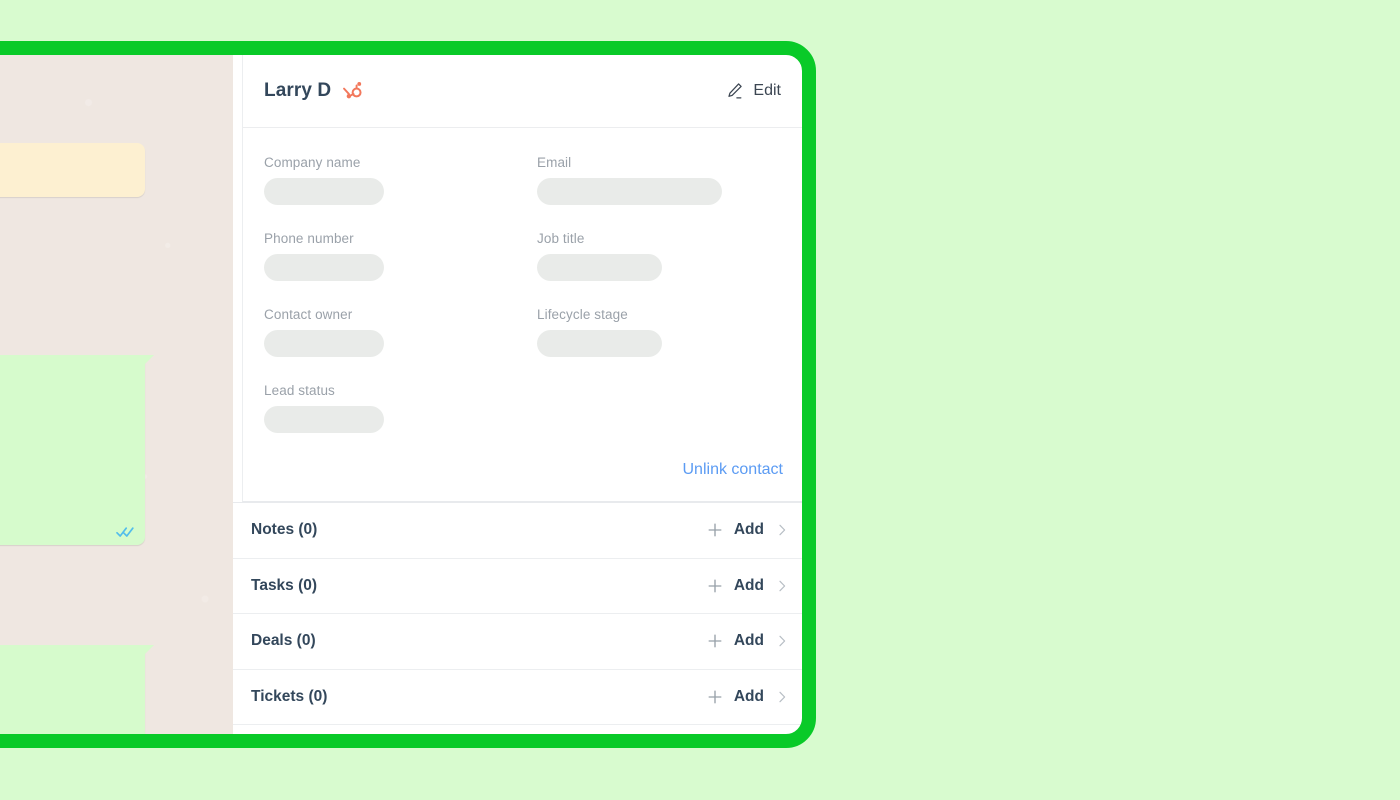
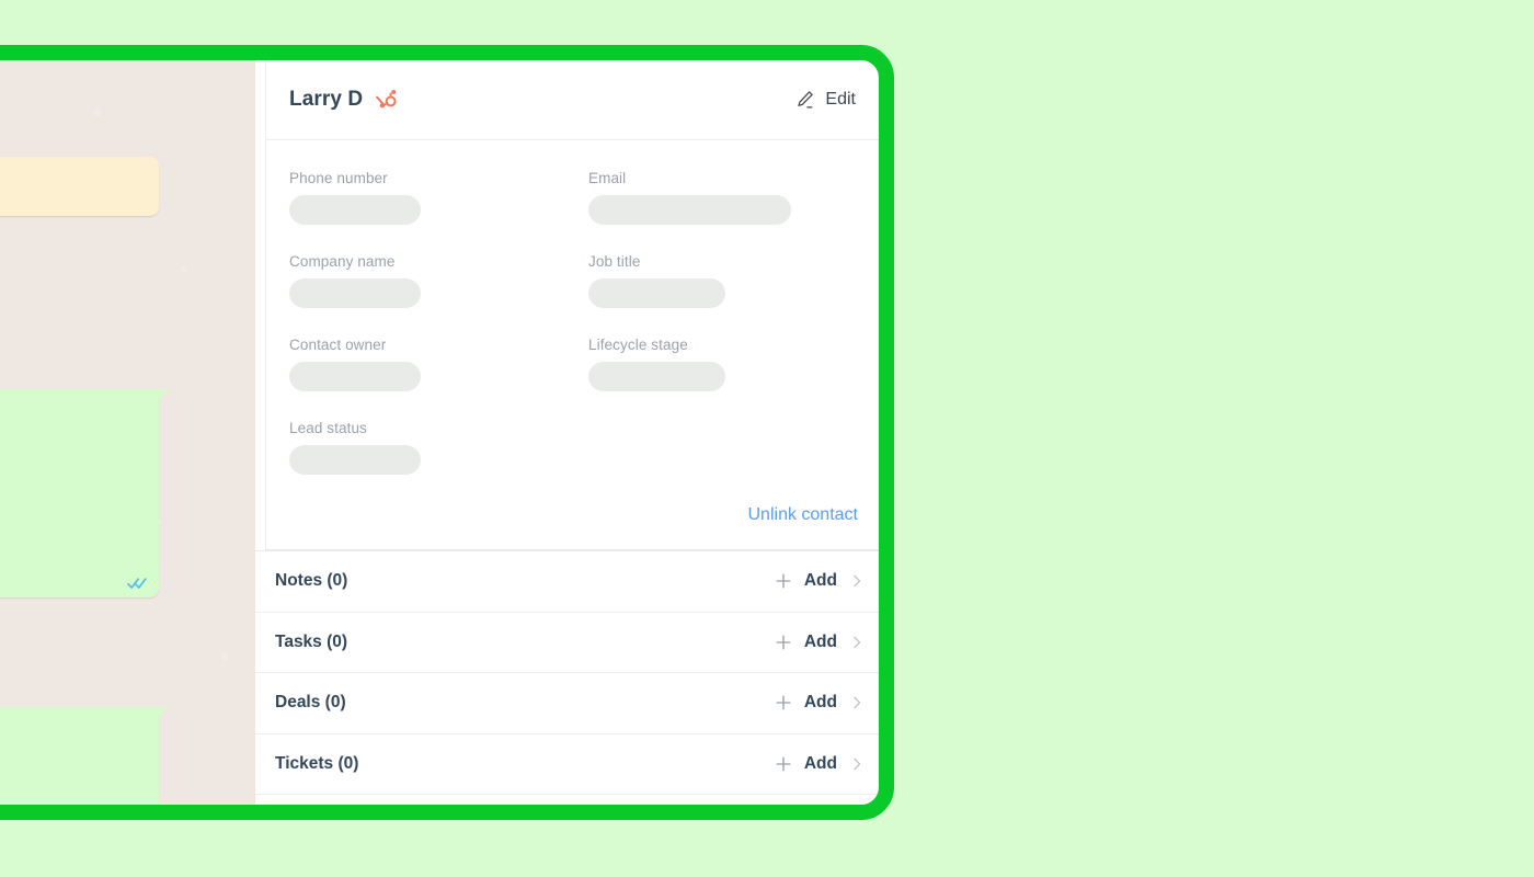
  Larry D
  Edit
- Company name
+ Phone number
  Email
- Phone number
+ Company name
  Job title
  Contact owner
  Lifecycle stage
  Lead status
  Unlink contact
  Notes (0)
  Add
  Tasks (0)
  Add
  Deals (0)
  Add
  Tickets (0)
  Add
